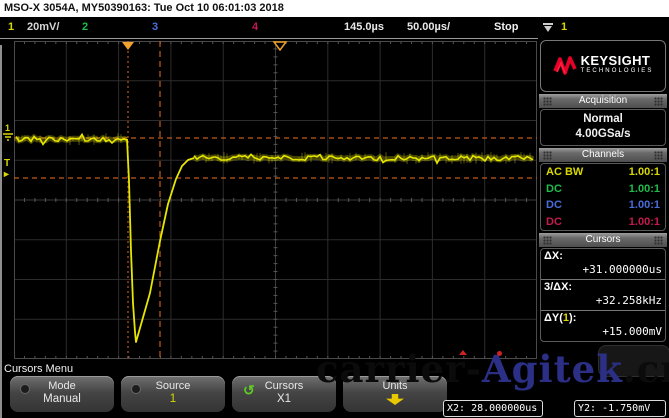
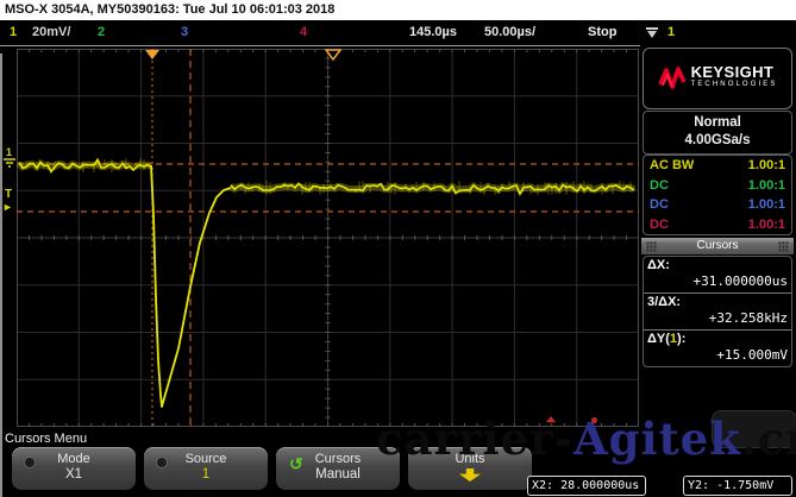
- MSO-X 3054A, MY50390163: Tue Oct 10 06:01:03 2018
+ MSO-X 3054A, MY50390163: Tue Jul 10 06:01:03 2018
  1
  20mV/
  2
  3
  4
  145.0µs
  50.00µs/
  Stop
  1
  1
  T
  ►
  KEYSIGHT
- Acquisition
  Normal
  4.00GSa/s
- Channels
  AC BW
  1.00:1
  DC
  1.00:1
  DC
  1.00:1
  DC
  1.00:1
  Cursors
  ΔX:
  +31.000000us
  3/ΔX:
  +32.258kHz
  ΔY(1):
  +15.000mV
  Cursors Menu
  Mode
- Manual
+ X1
  Source
  1
  ↺
  Cursors
- X1
+ Manual
  Units
  X2: 28.000000us
  Y2: -1.750mV
  carrier-Agitek.c
